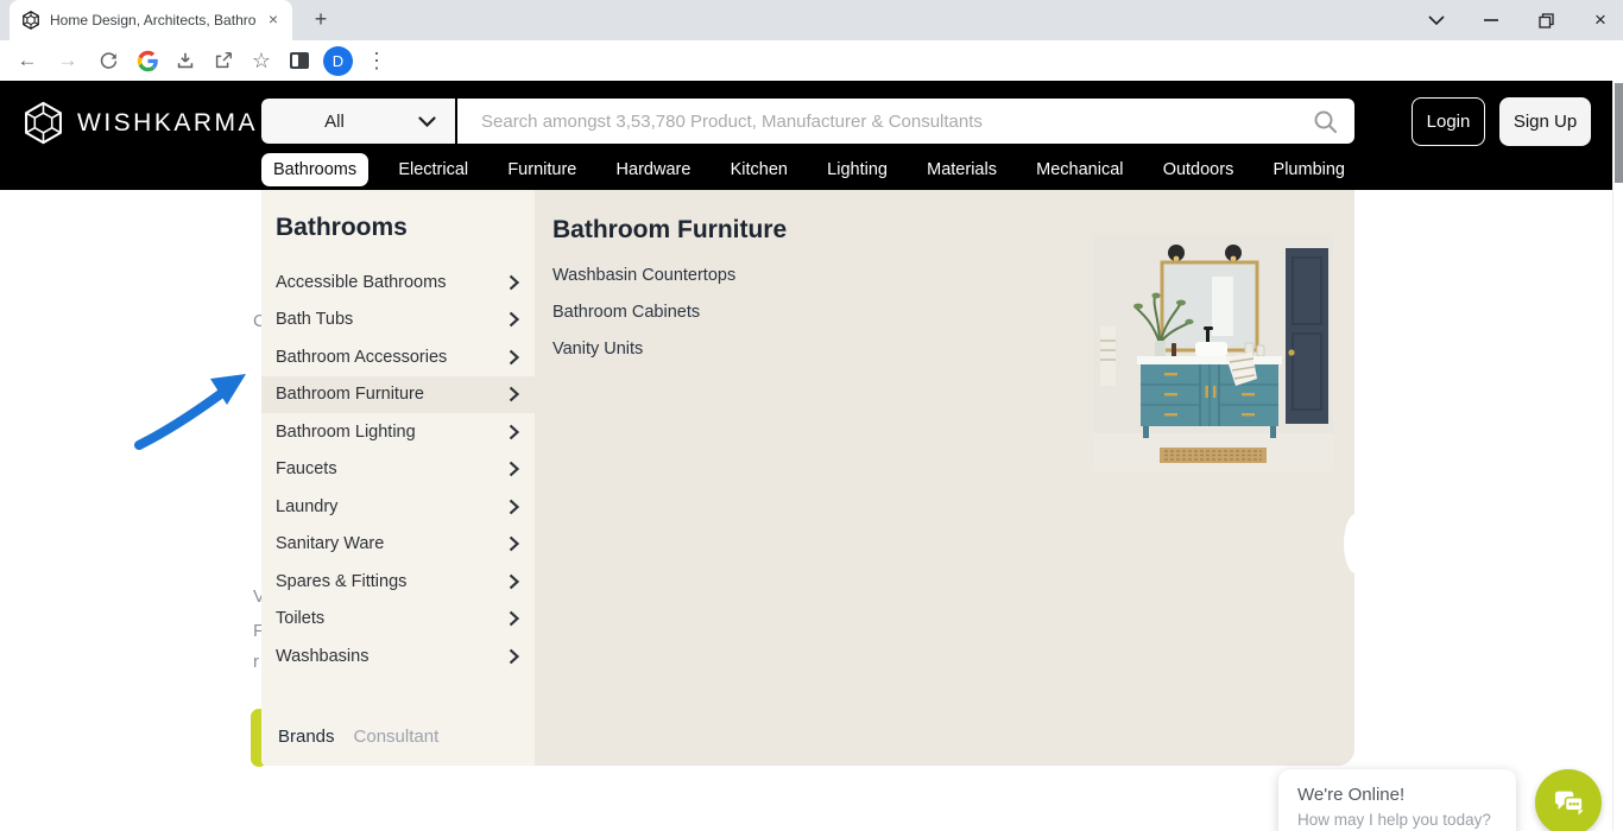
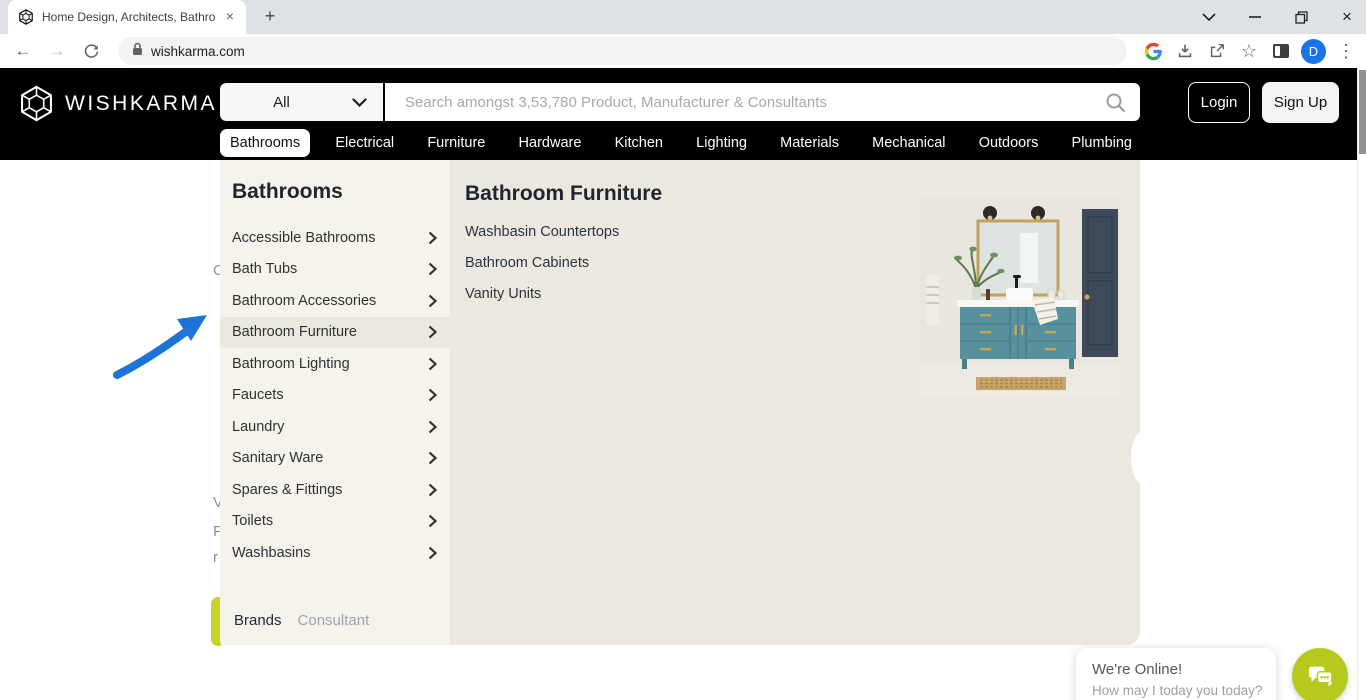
  Home Design, Architects, Bathro
  ×
  +
  ×
  ←
  →
+ wishkarma.com
  ☆
  D
  ⋮
  WISHKARMA
  All
  Search amongst 3,53,780 Product, Manufacturer & Consultants
  Login
  Sign Up
  Bathrooms
  Electrical
  Furniture
  Hardware
  Kitchen
  Lighting
  Materials
  Mechanical
  Outdoors
  Plumbing
  C
  V
  F
  r
  Bathrooms
  Accessible Bathrooms
  Bath Tubs
  Bathroom Accessories
  Bathroom Furniture
  Bathroom Lighting
  Faucets
  Laundry
  Sanitary Ware
  Spares & Fittings
  Toilets
  Washbasins
  Brands
  Consultant
  Bathroom Furniture
  Washbasin Countertops
  Bathroom Cabinets
  Vanity Units
  We're Online!
- How may I help you today?
+ How may I today you today?
